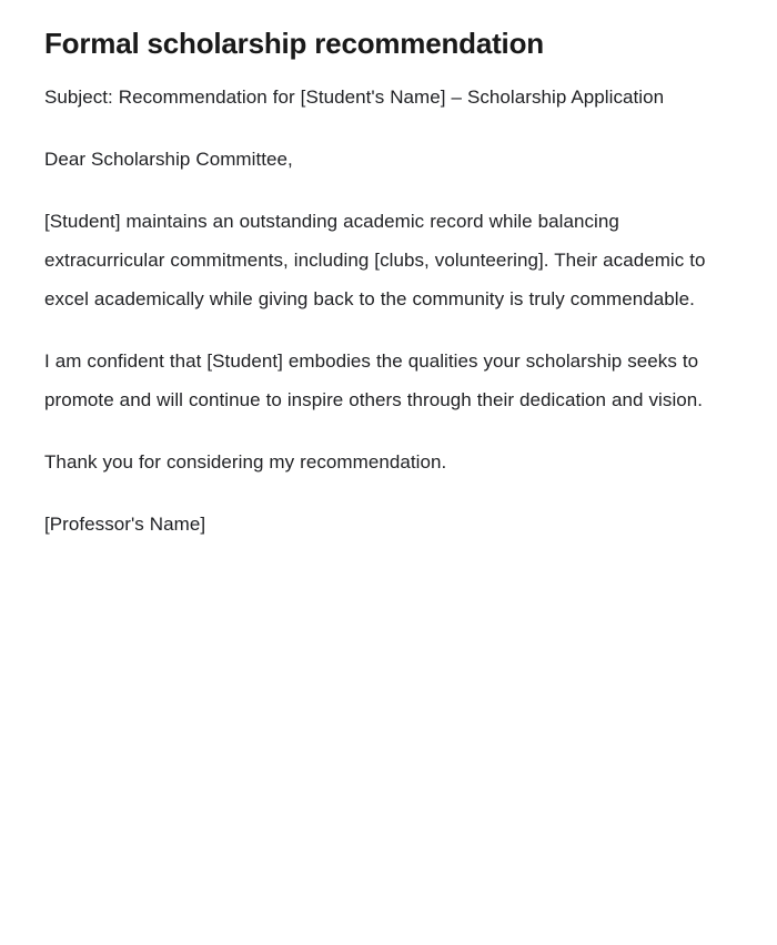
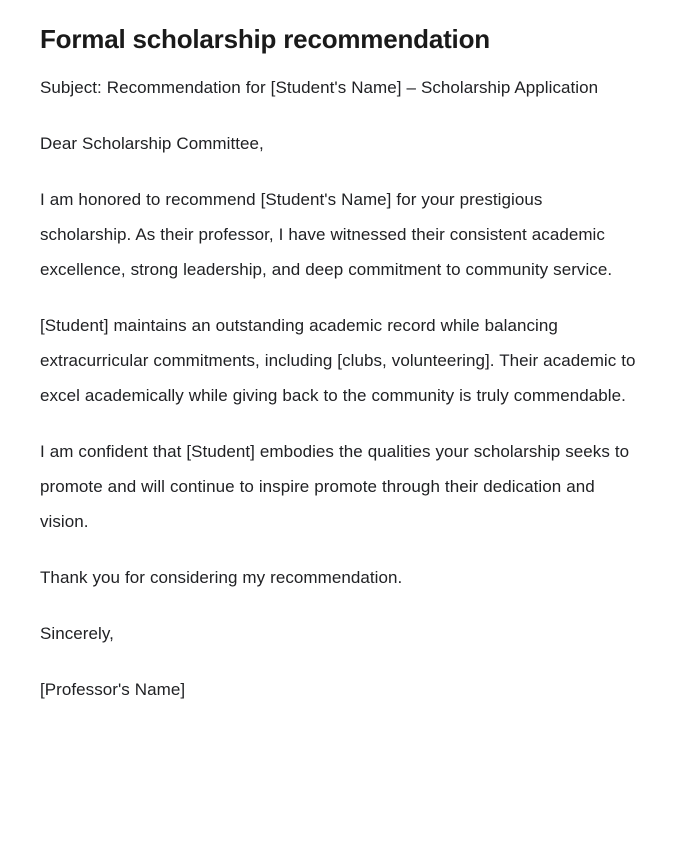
  Formal scholarship recommendation
  Subject: Recommendation for [Student's Name] – Scholarship Application
  Dear Scholarship Committee,
+ I am honored to recommend [Student's Name] for your prestigious scholarship. As their professor, I have witnessed their consistent academic excellence, strong leadership, and deep commitment to community service.
  [Student] maintains an outstanding academic record while balancing extracurricular commitments, including [clubs, volunteering]. Their academic to excel academically while giving back to the community is truly commendable.
- I am confident that [Student] embodies the qualities your scholarship seeks to promote and will continue to inspire others through their dedication and vision.
+ I am confident that [Student] embodies the qualities your scholarship seeks to promote and will continue to inspire promote through their dedication and vision.
  Thank you for considering my recommendation.
+ Sincerely,
  [Professor's Name]
